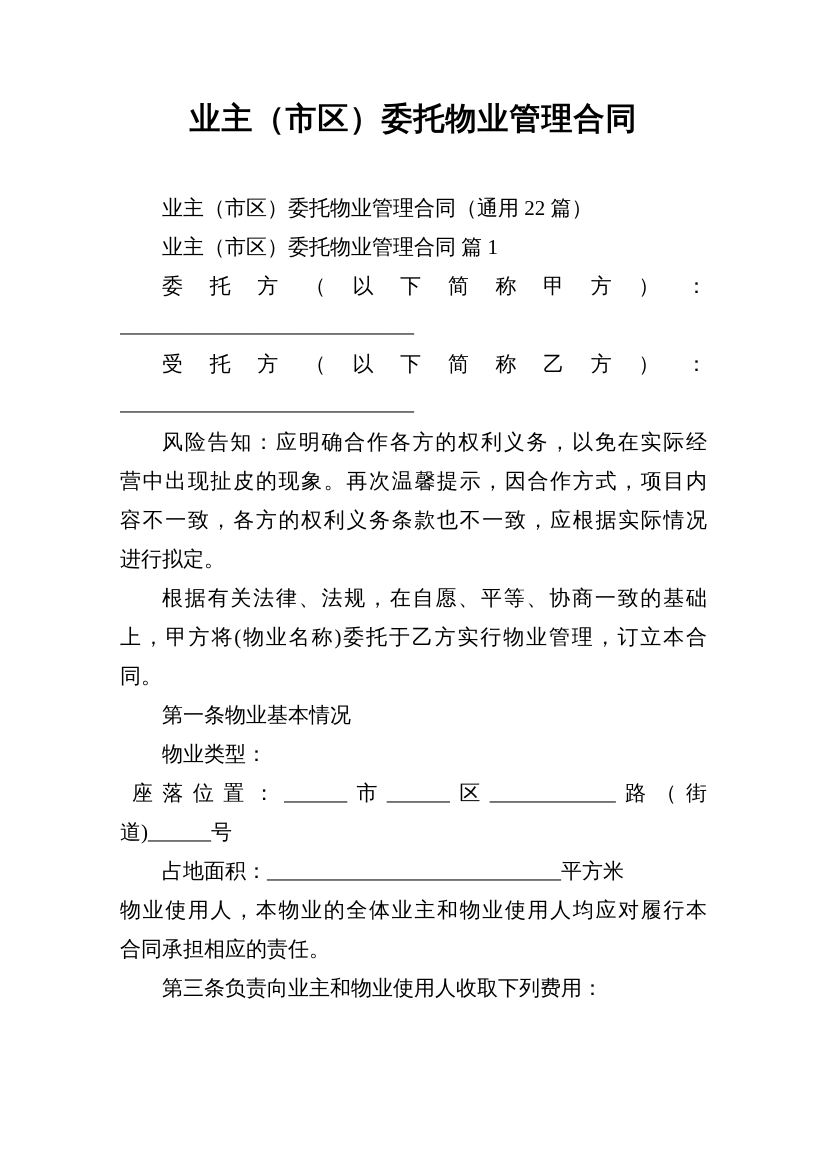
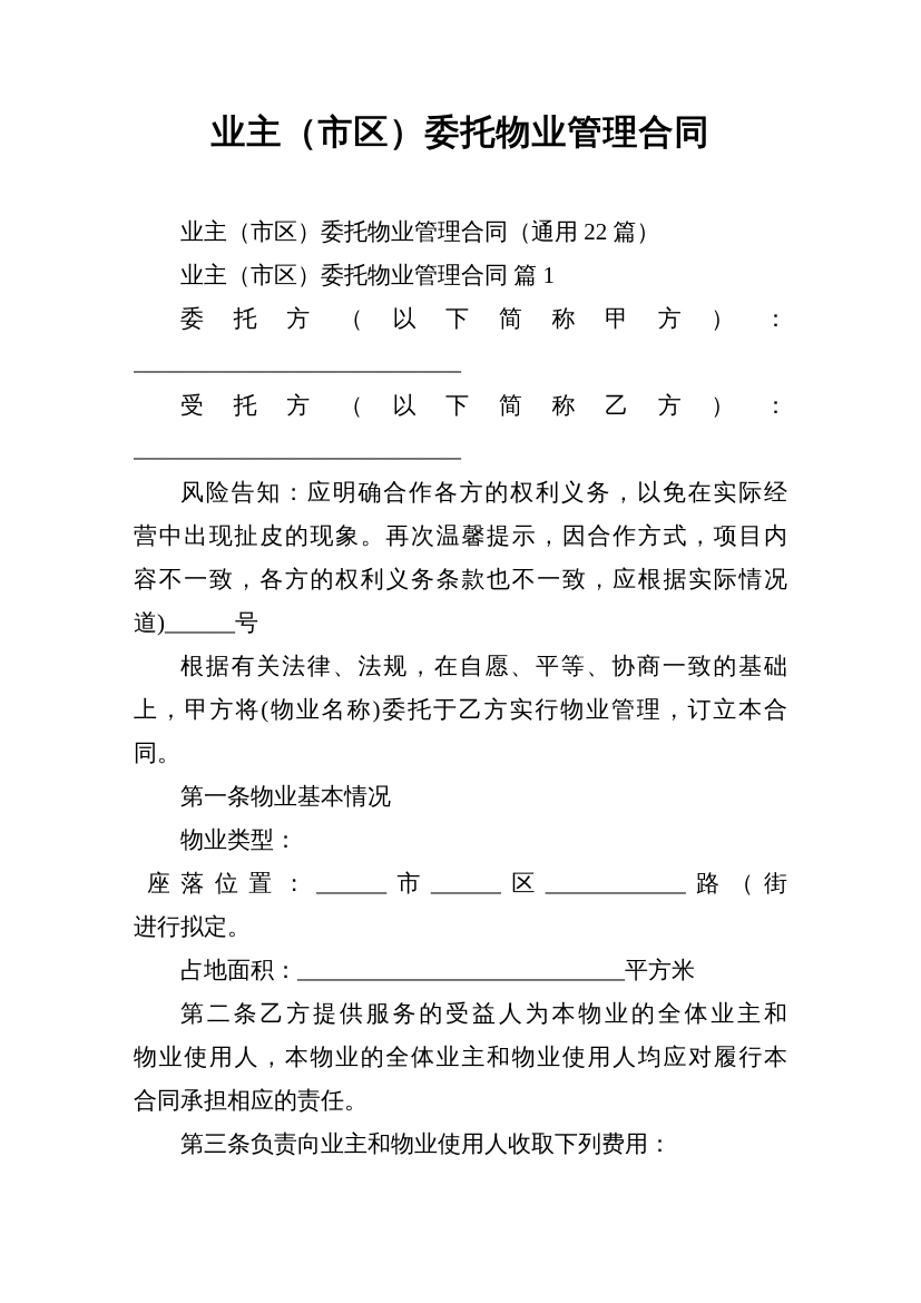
  业主（市区）委托物业管理合同
  业主（市区）委托物业管理合同（通用 22 篇）
  业主（市区）委托物业管理合同 篇 1
  委托方（以下简称甲方）：
  ____________________________
  受托方（以下简称乙方）：
  ____________________________
  风险告知：应明确合作各方的权利义务，以免在实际经
  营中出现扯皮的现象。再次温馨提示，因合作方式，项目内
  容不一致，各方的权利义务条款也不一致，应根据实际情况
- 进行拟定。
+ 道)______号
  根据有关法律、法规，在自愿、平等、协商一致的基础
  上，甲方将(物业名称)委托于乙方实行物业管理，订立本合
  同。
  第一条物业基本情况
  物业类型：
  座落位置：______市______区____________路（街
- 道)______号
+ 进行拟定。
  占地面积：____________________________平方米
+ 第二条乙方提供服务的受益人为本物业的全体业主和
  物业使用人，本物业的全体业主和物业使用人均应对履行本
  合同承担相应的责任。
  第三条负责向业主和物业使用人收取下列费用：
